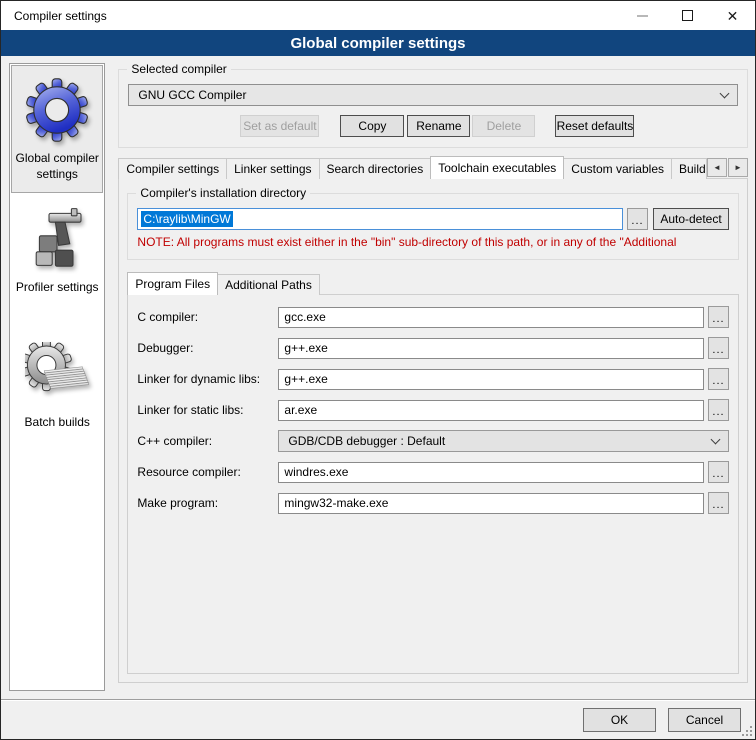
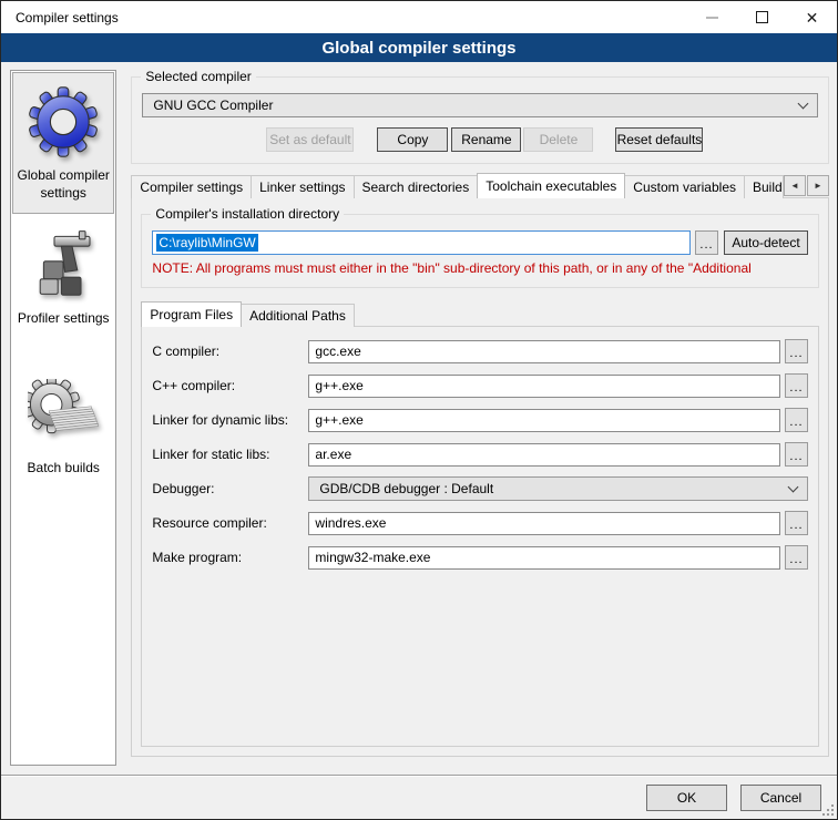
  Compiler settings
  ✕
  Global compiler settings
  Global compiler settings
  Profiler settings
  Batch builds
  Selected compiler
  GNU GCC Compiler
  Set as default
  Copy
  Rename
  Delete
  Reset defaults
  Compiler settings
  Linker settings
  Search directories
  Toolchain executables
  Custom variables
  ◄
  ►
  Compiler's installation directory
  C:\raylib\MinGW
  ...
  Auto-detect
- NOTE: All programs must exist either in the "bin" sub-directory of this path, or in any of the "Additional
+ NOTE: All programs must must either in the "bin" sub-directory of this path, or in any of the "Additional
  Program Files
  Additional Paths
  C compiler:
  gcc.exe
  ...
- Debugger:
+ C++ compiler:
  g++.exe
  ...
  Linker for dynamic libs:
  g++.exe
  ...
  Linker for static libs:
  ar.exe
  ...
- C++ compiler:
+ Debugger:
  GDB/CDB debugger : Default
  Resource compiler:
  windres.exe
  ...
  Make program:
  mingw32-make.exe
  ...
  OK
  Cancel
